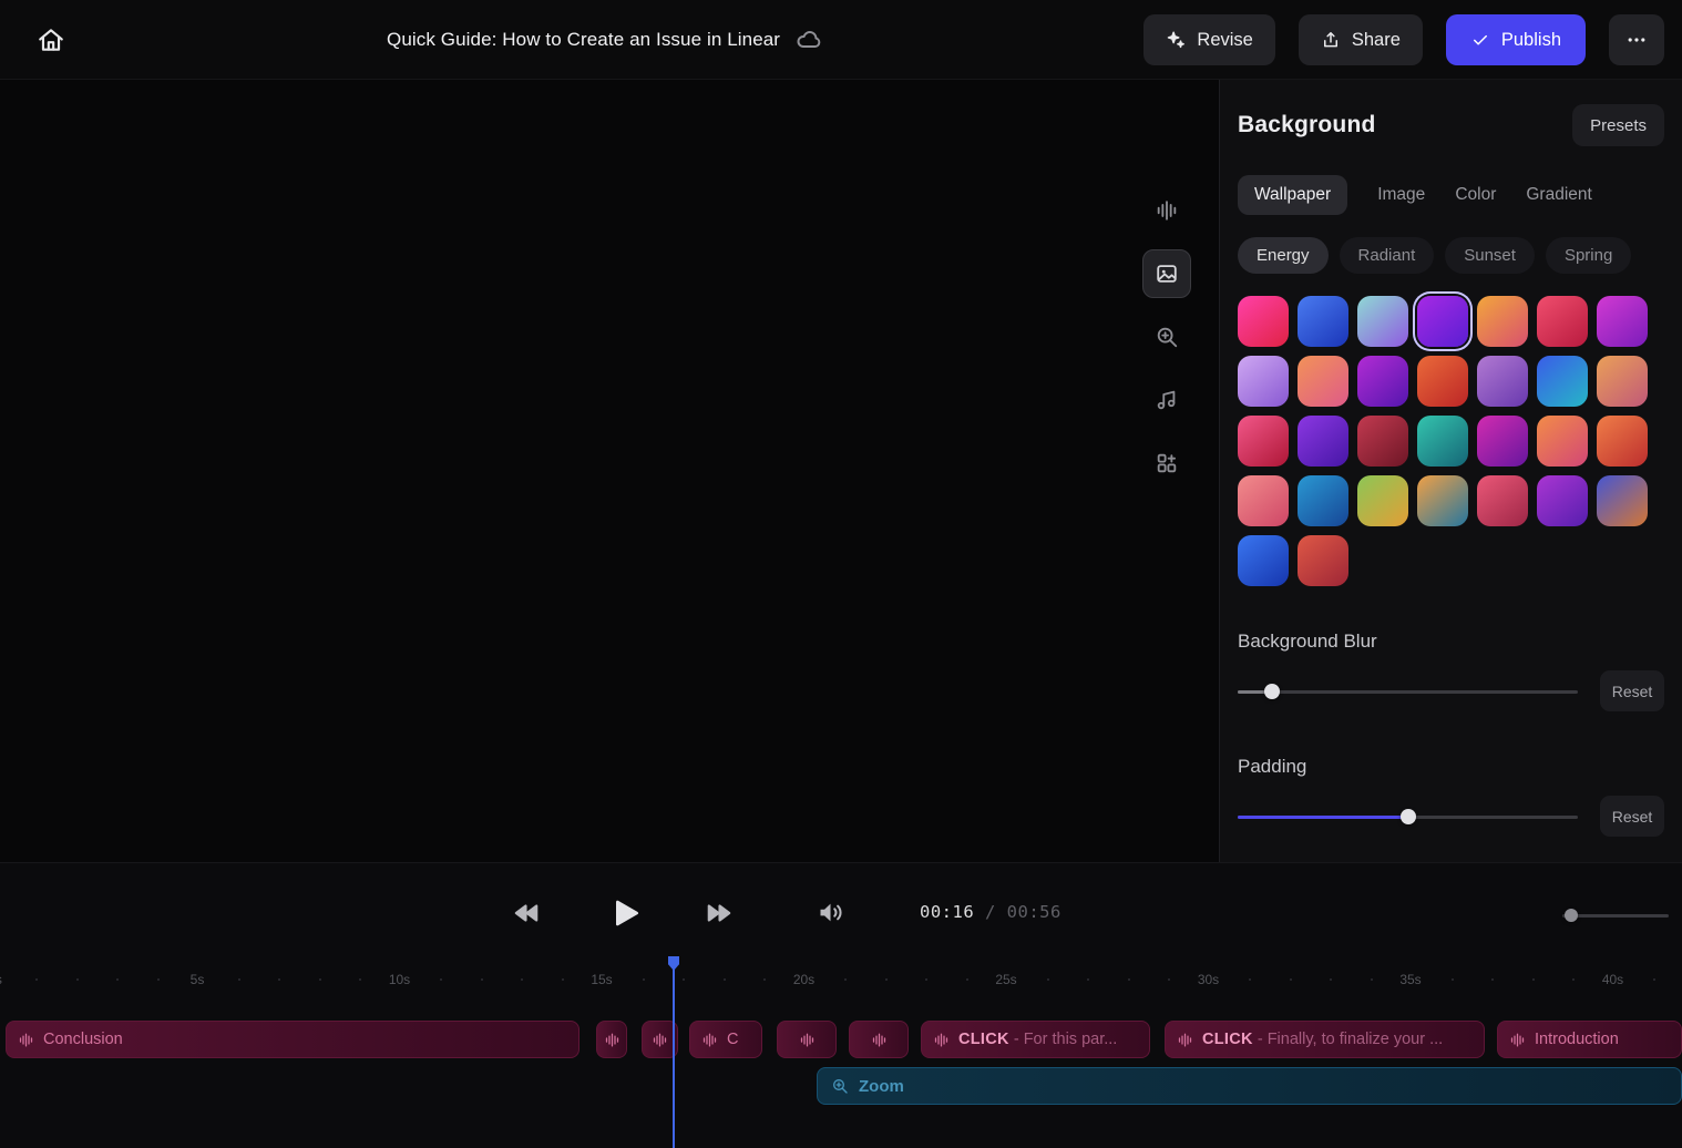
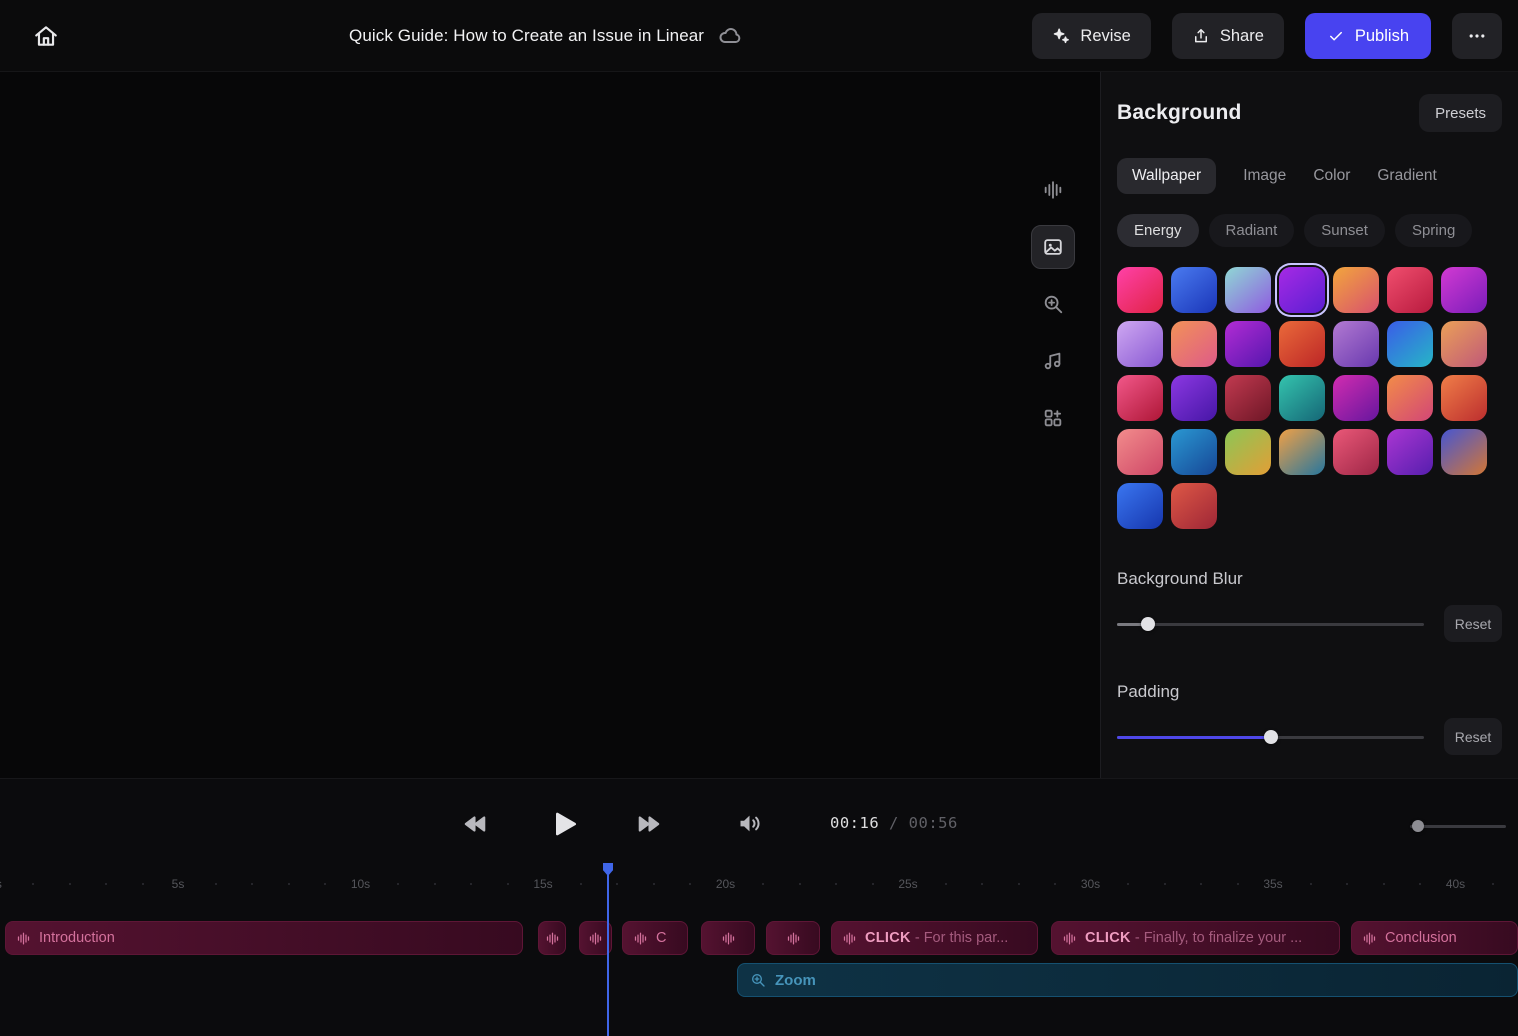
  Quick Guide: How to Create an Issue in Linear
  Revise
  Share
  Publish
  Background
  Presets
  Wallpaper
  Image
  Color
  Gradient
  Energy
  Radiant
  Sunset
  Spring
  Background Blur
  Reset
  Padding
  Reset
  00:16 / 00:56
  5s
  10s
  15s
  20s
  25s
  30s
  35s
  40s
- Conclusion
+ Introduction
  C
  CLICK - For this par...
  CLICK - Finally, to finalize your ...
- Introduction
+ Conclusion
  Zoom
